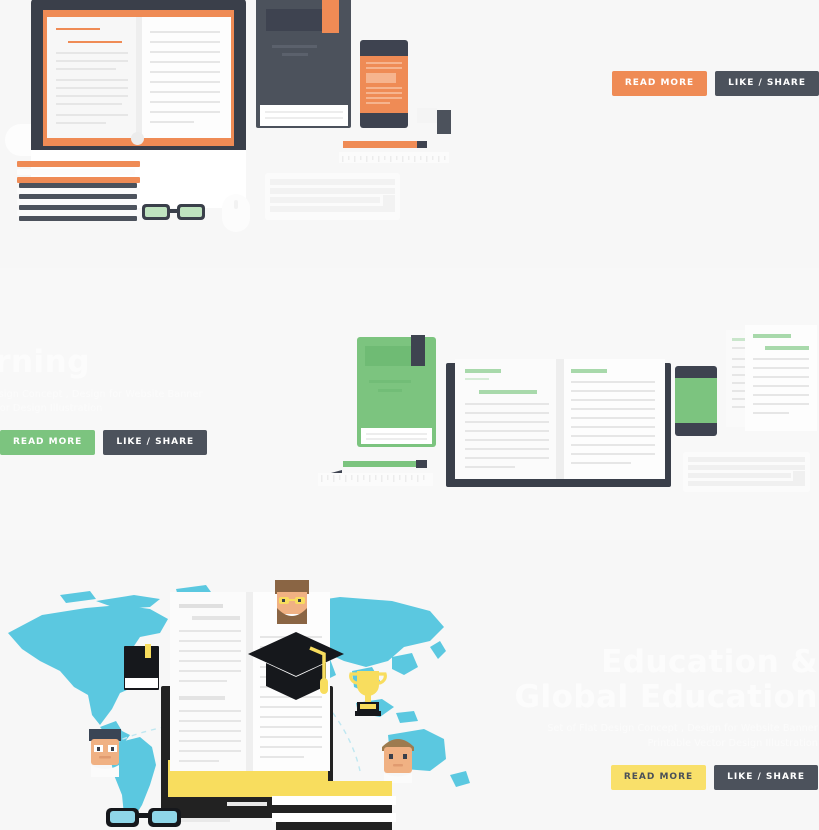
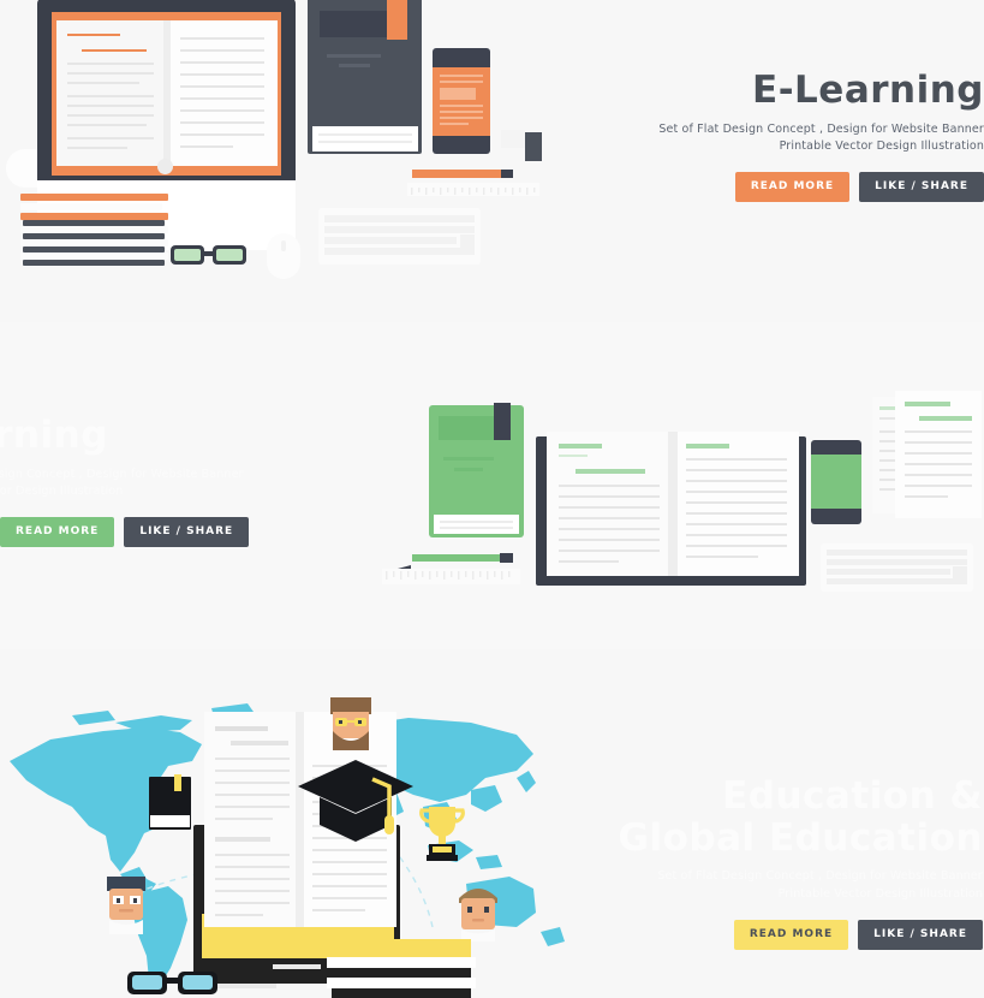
+ E-Learning
+ Set of Flat Design Concept , Design for Website Banner
+ Printable Vector Design Illustration
  READ MORE
  LIKE / SHARE
  READ MORE
  LIKE / SHARE
  READ MORE
  LIKE / SHARE
